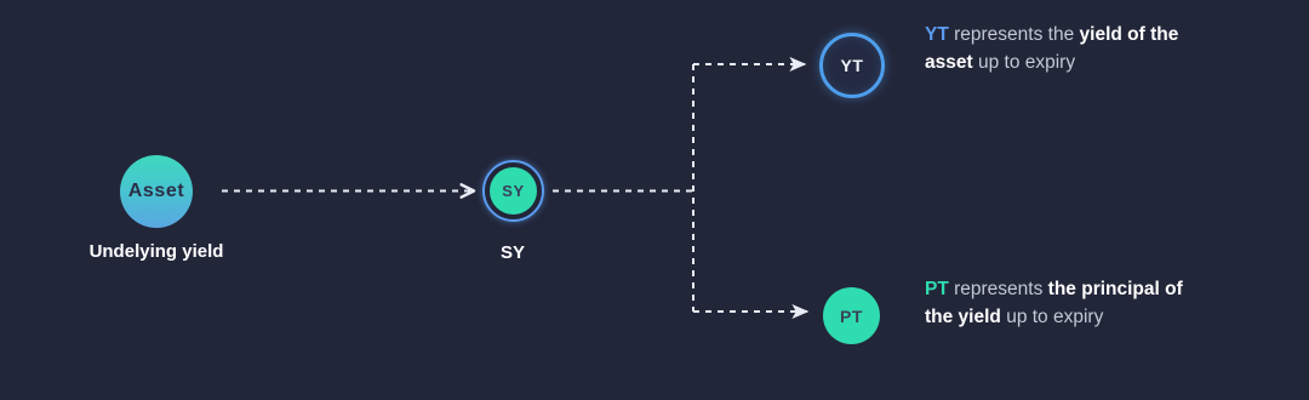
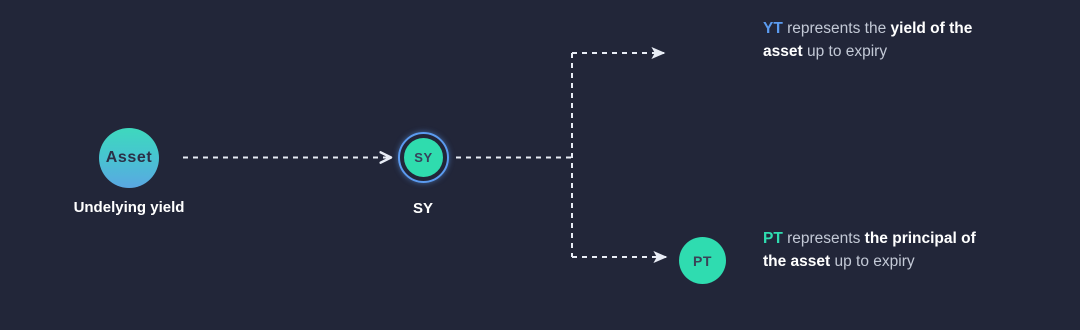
  Asset
  Undelying yield
  SY
  SY
- YT
  PT
  YT represents the yield of the asset up to expiry
- PT represents the principal of the yield up to expiry
+ PT represents the principal of the asset up to expiry
